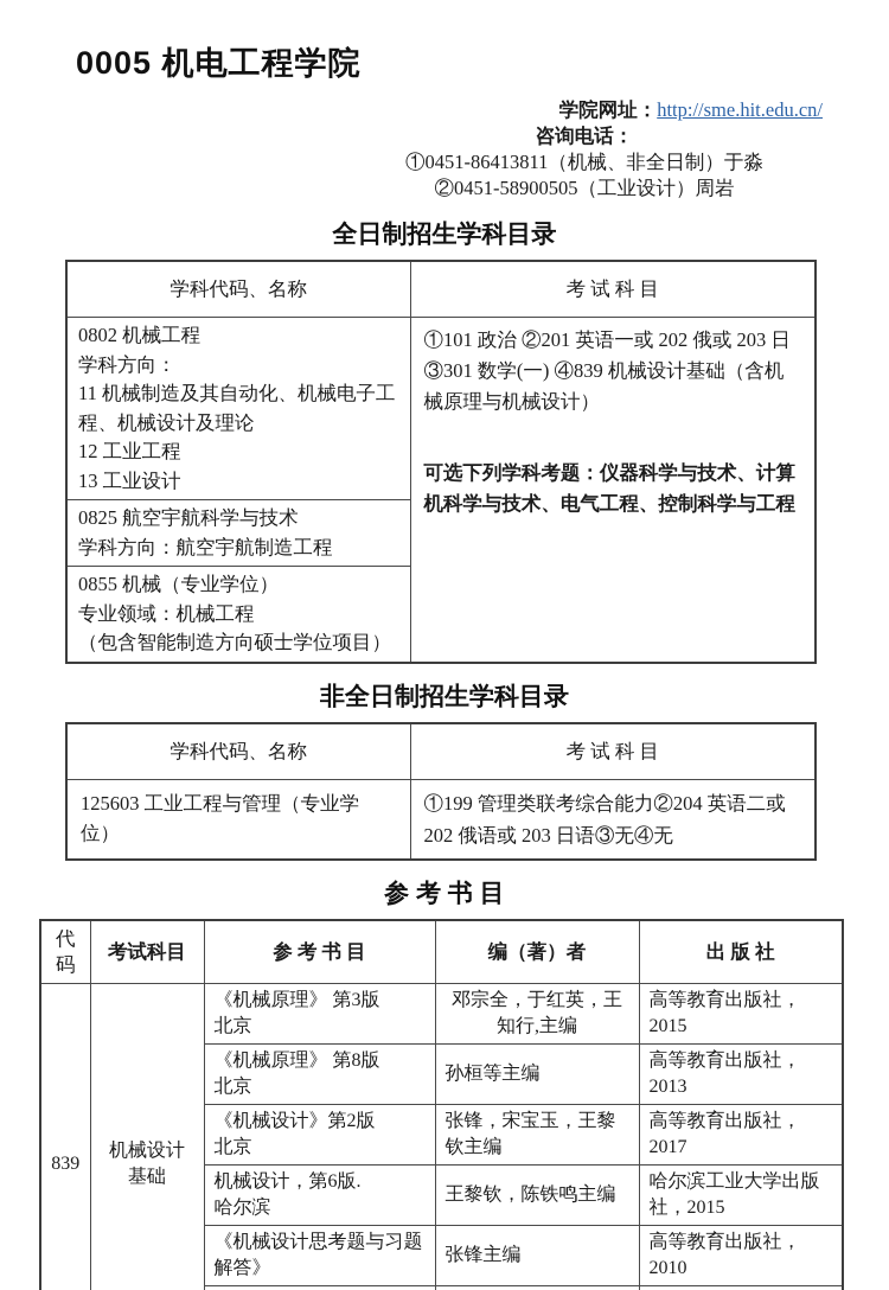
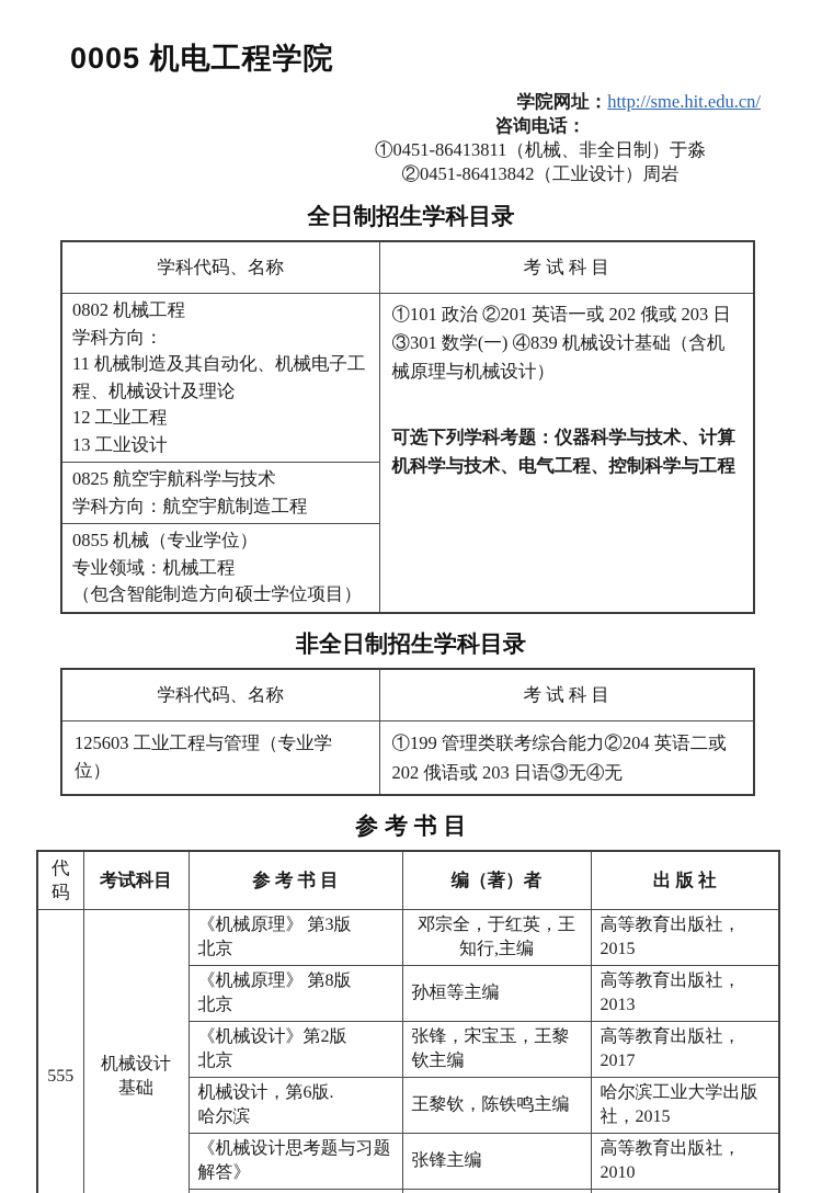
  0005 机电工程学院
  学院网址：http://sme.hit.edu.cn/
  咨询电话：
  ①0451-86413811（机械、非全日制）于淼
- ②0451-58900505（工业设计）周岩
+ ②0451-86413842（工业设计）周岩
  全日制招生学科目录
  学科代码、名称	考 试 科 目
  0802 机械工程 学科方向： 11 机械制造及其自动化、机械电子工程、机械设计及理论 12 工业工程 13 工业设计	①101 政治 ②201 英语一或 202 俄或 203 日③301 数学(一) ④839 机械设计基础（含机械原理与机械设计） 可选下列学科考题：仪器科学与技术、计算机科学与技术、电气工程、控制科学与工程
  0825 航空宇航科学与技术 学科方向：航空宇航制造工程
  0855 机械（专业学位） 专业领域：机械工程 （包含智能制造方向硕士学位项目）
  非全日制招生学科目录
  学科代码、名称	考 试 科 目
  125603 工业工程与管理（专业学位）	①199 管理类联考综合能力②204 英语二或 202 俄语或 203 日语③无④无
  参 考 书 目
  代码	考试科目	参 考 书 目	编（著）者	出 版 社
- 839	机械设计 基础	《机械原理》 第3版 北京	邓宗全，于红英，王知行,主编	高等教育出版社，2015
+ 555	机械设计 基础	《机械原理》 第3版 北京	邓宗全，于红英，王知行,主编	高等教育出版社，2015
  《机械原理》 第8版 北京	孙桓等主编	高等教育出版社，2013
  《机械设计》第2版 北京	张锋，宋宝玉，王黎钦主编	高等教育出版社，2017
  机械设计，第6版. 哈尔滨	王黎钦，陈铁鸣主编	哈尔滨工业大学出版社，2015
  《机械设计思考题与习题解答》	张锋主编	高等教育出版社，2010
